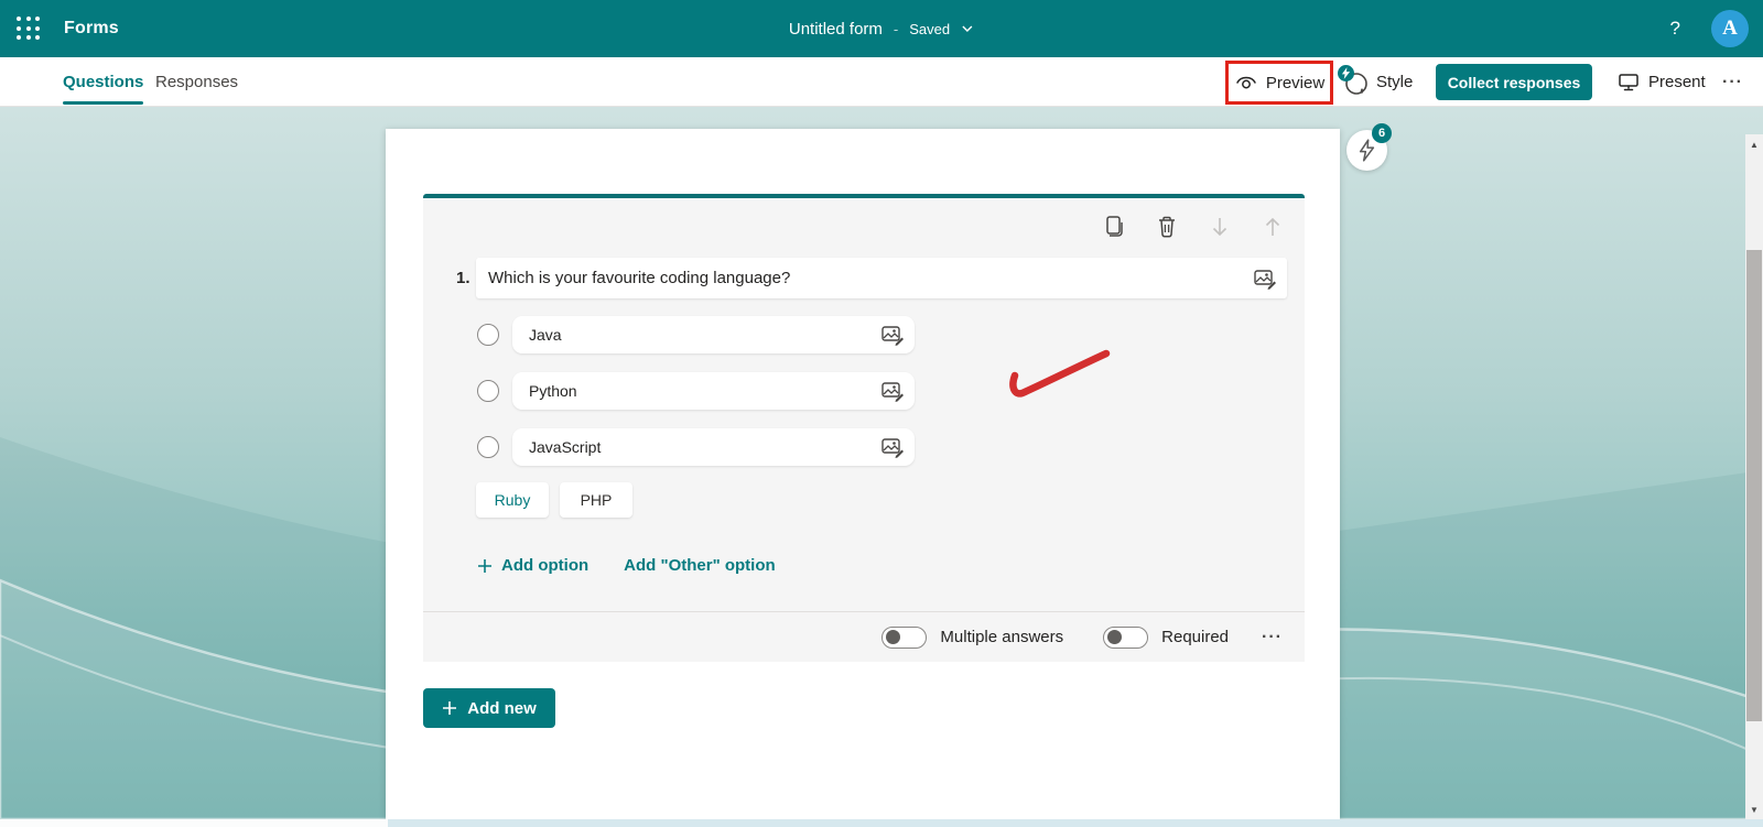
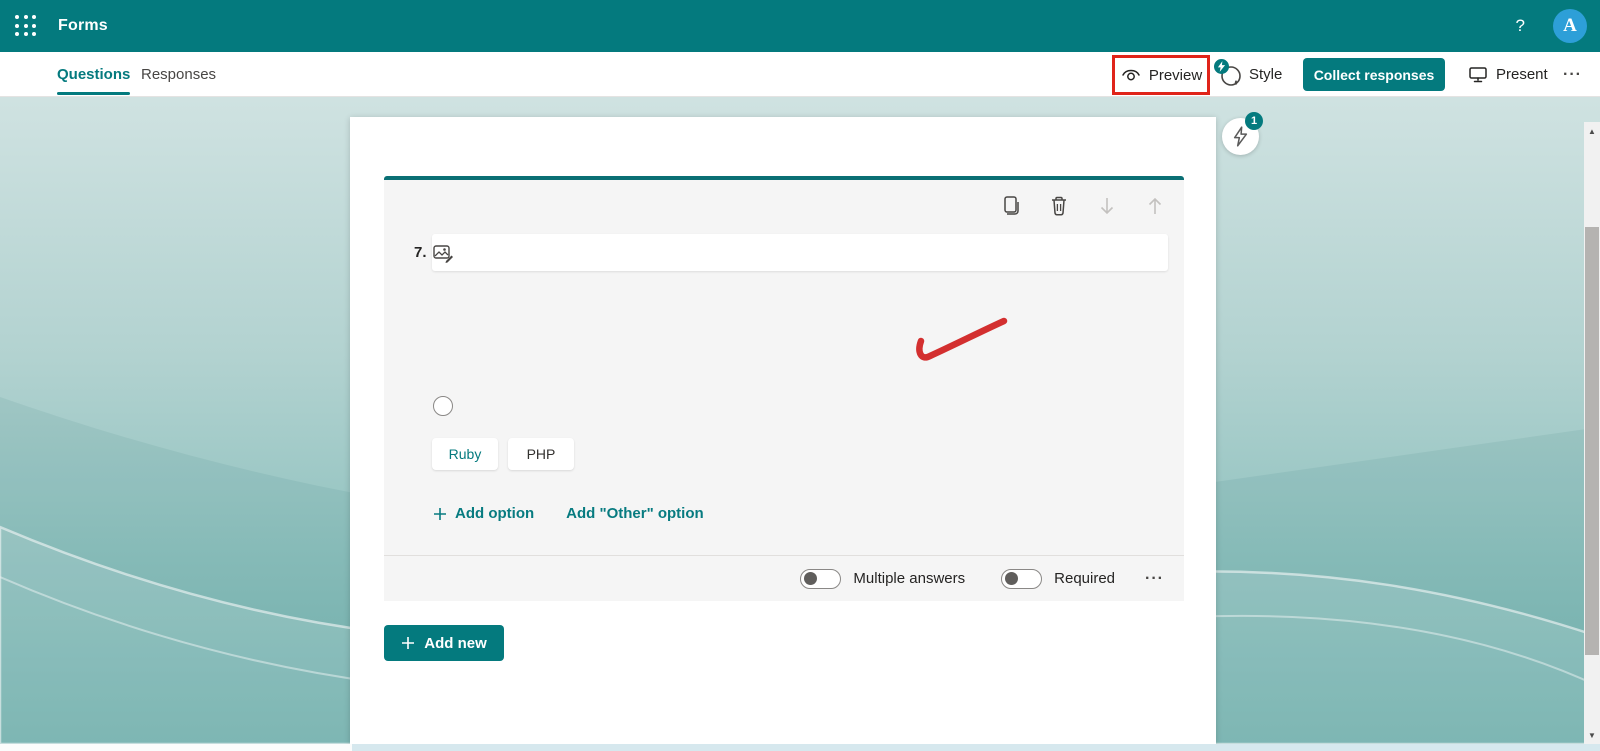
  Forms
- Untitled form
- -
- Saved
  ?
  A
  Questions
  Responses
  Preview
  Style
  Collect responses
  Present
  ···
- 1.
+ 7.
- Which is your favourite coding language?
- Java
- Python
- JavaScript
  Ruby
  PHP
  Add option
  Add "Other" option
  Multiple answers
  Required
  ···
  Add new
- 6
+ 1
  ▲
  ▼
